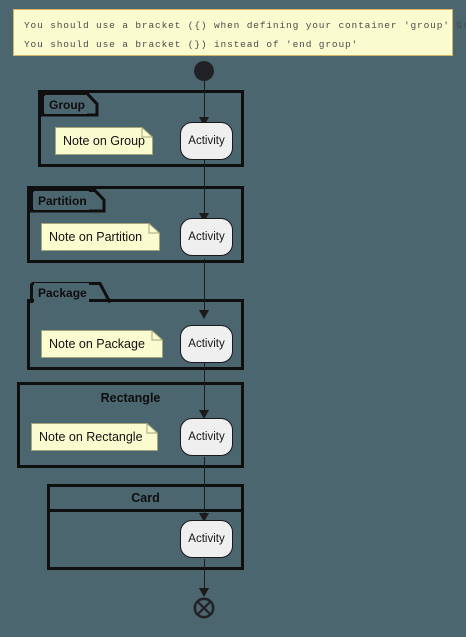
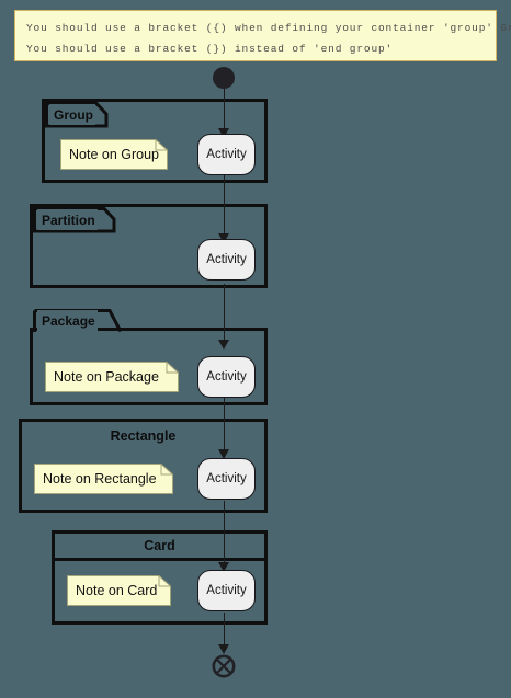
  You should use a bracket ({) when defining your container 'group' G
  You should use a bracket (}) instead of 'end group'
  Group
  Note on Group
  Activity
  Partition
- Note on Partition
  Activity
  Package
  Note on Package
  Activity
  Rectangle
  Note on Rectangle
  Activity
  Card
+ Note on Card
  Activity
